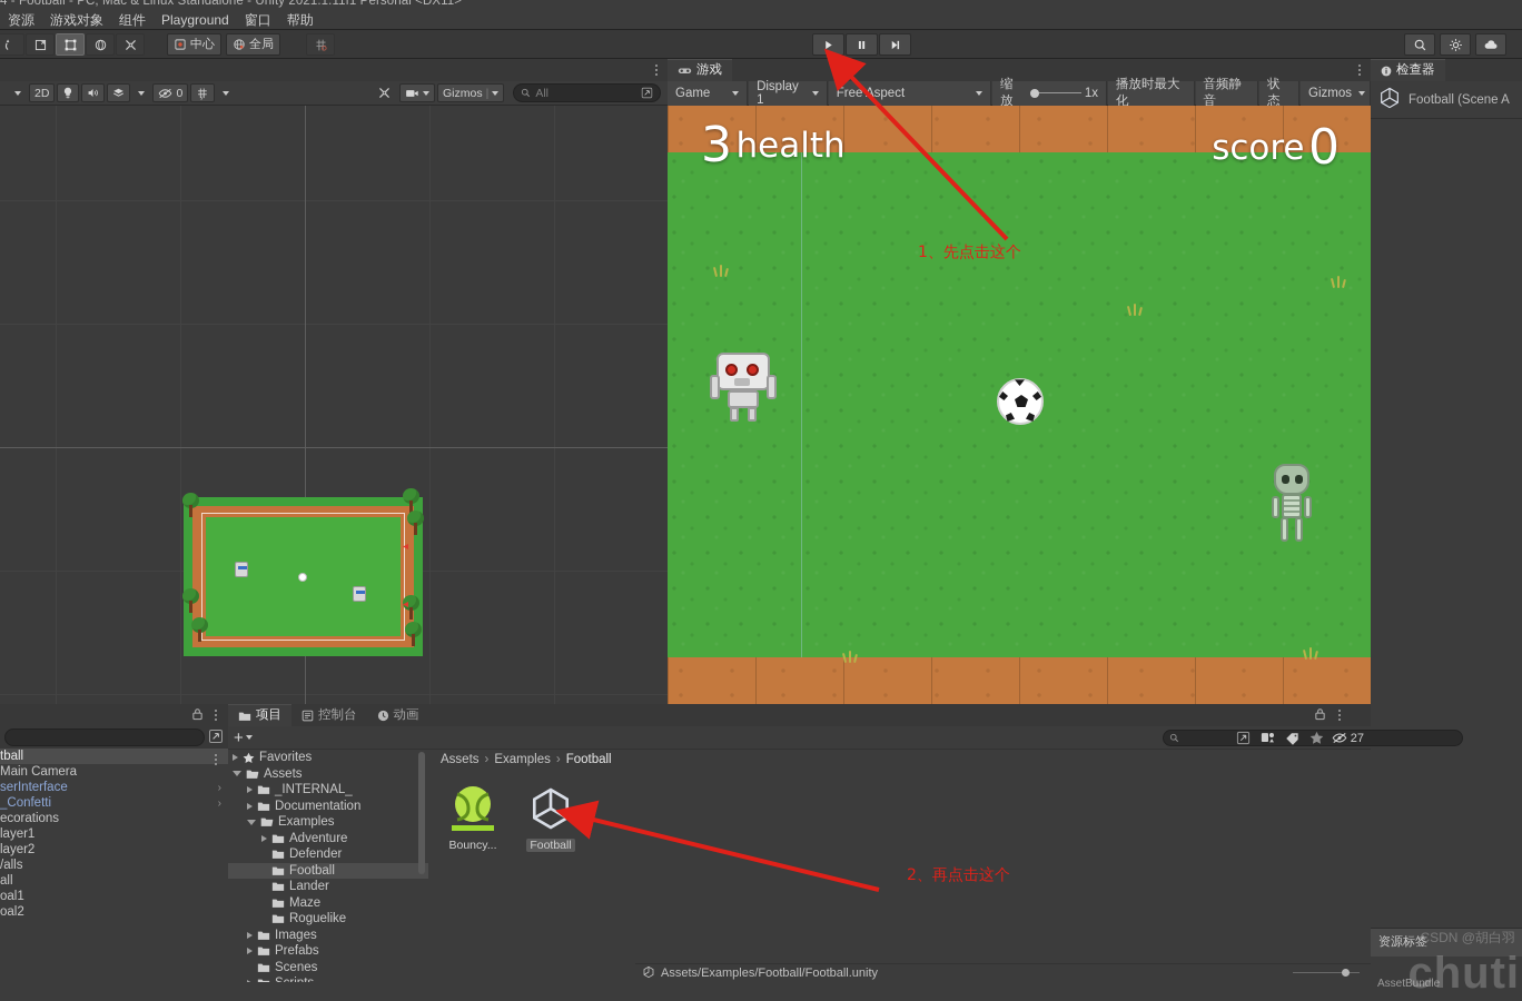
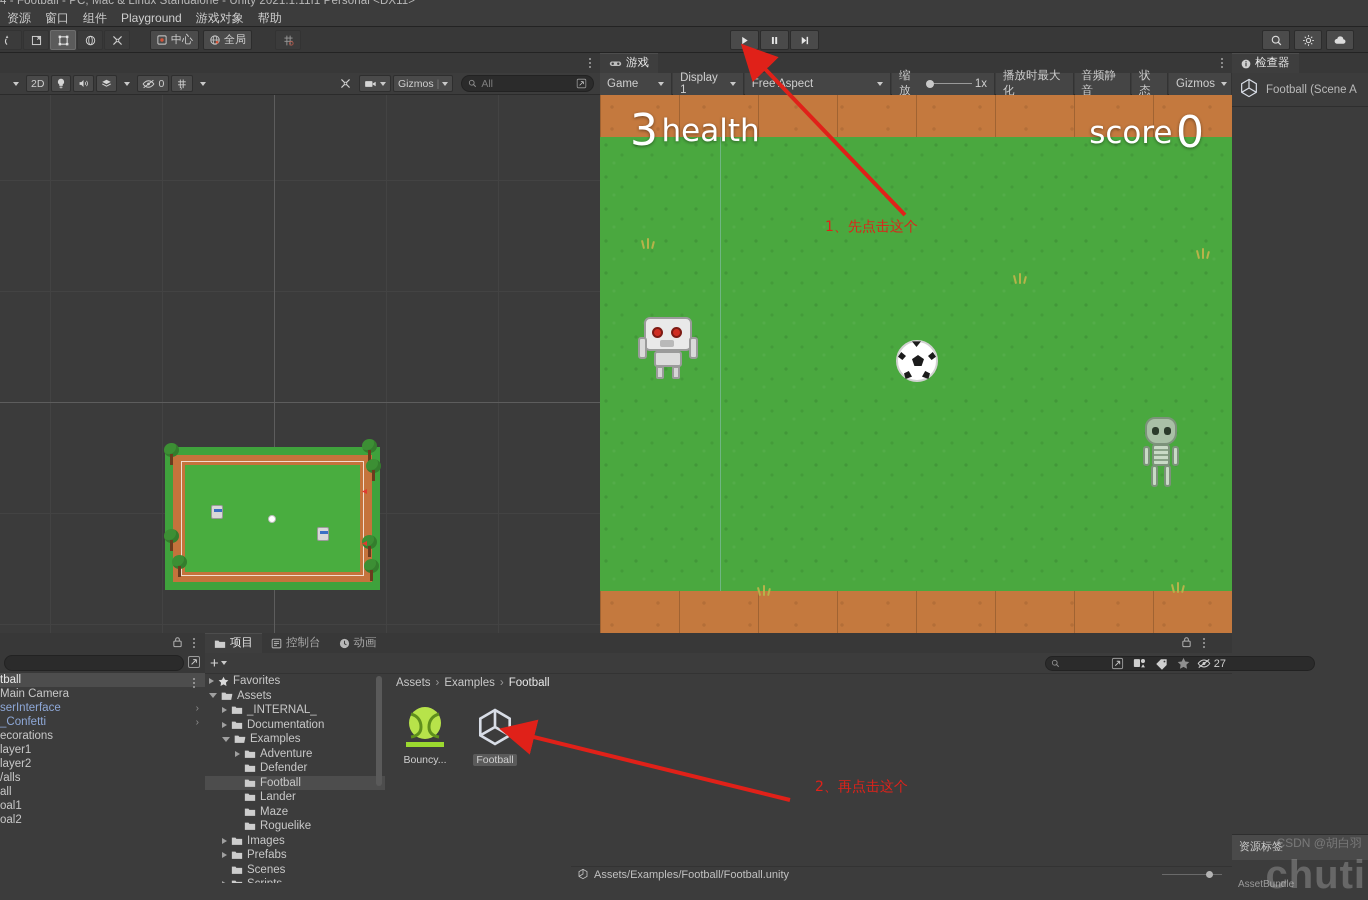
  4 - Football - PC, Mac & Linux Standalone - Unity 2021.1.11f1 Personal <DX11>
  资源
- 游戏对象
+ 窗口
  组件
  Playground
- 窗口
+ 游戏对象
  帮助
  中心
  全局
  2D
  0
  Gizmos
  All
  游戏
  Game
  Display 1
  Free Aspect
  缩放
  1x
  播放时最大化
  音频静音
  状态
  Gizmos
  3 health
  score 0
  检查器
  Football (Scene A
  资源标签
  AssetBundle
  tball
  Main Camera
  serInterface
  ›
  _Confetti
  ›
  ecorations
  layer1
  layer2
  /alls
  all
  oal1
  oal2
  项目
  控制台
  动画
  +
  27
  Favorites
  Assets
  _INTERNAL_
  Documentation
  Examples
  Adventure
  Defender
  Football
  Lander
  Maze
  Roguelike
  Images
  Prefabs
  Scenes
  Assets
  ›
  Examples
  ›
  Football
  Bouncy...
  Football
  Assets/Examples/Football/Football.unity
  1、先点击这个
  2、再点击这个
  CSDN @胡白羽
  chuti
